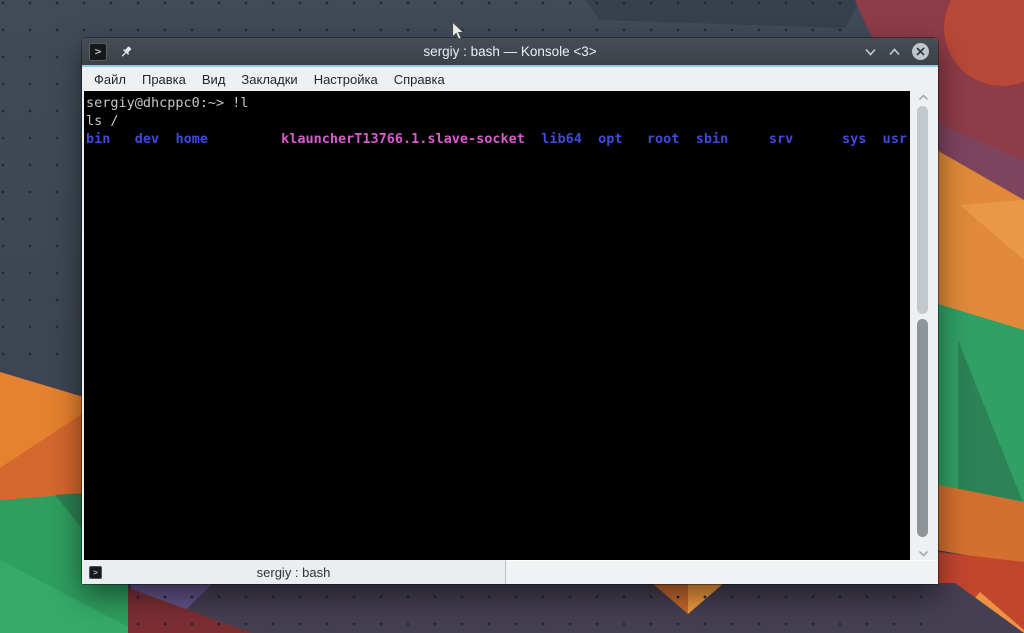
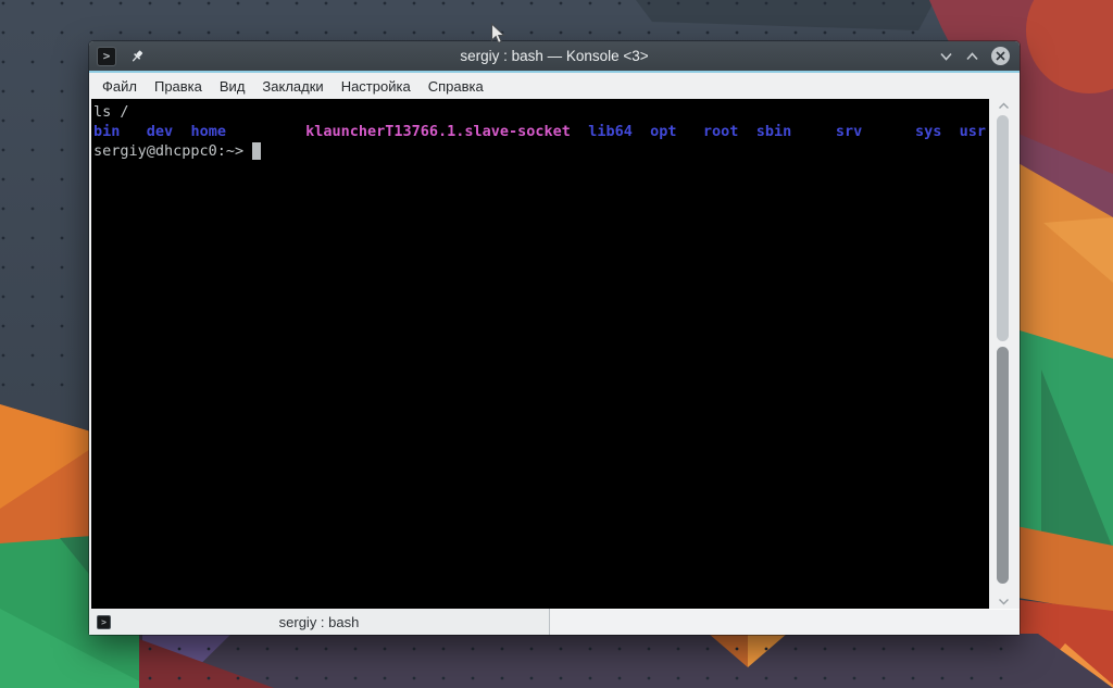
  >
  sergiy : bash — Konsole <3>
  Файл
  Правка
  Вид
  Закладки
  Настройка
  Справка
- sergiy@dhcppc0:~> !l
  ls /
  bin dev home klauncherT13766.1.slave-socket lib64 opt root sbin srv sys usr
+ sergiy@dhcppc0:~>
  >
  sergiy : bash
